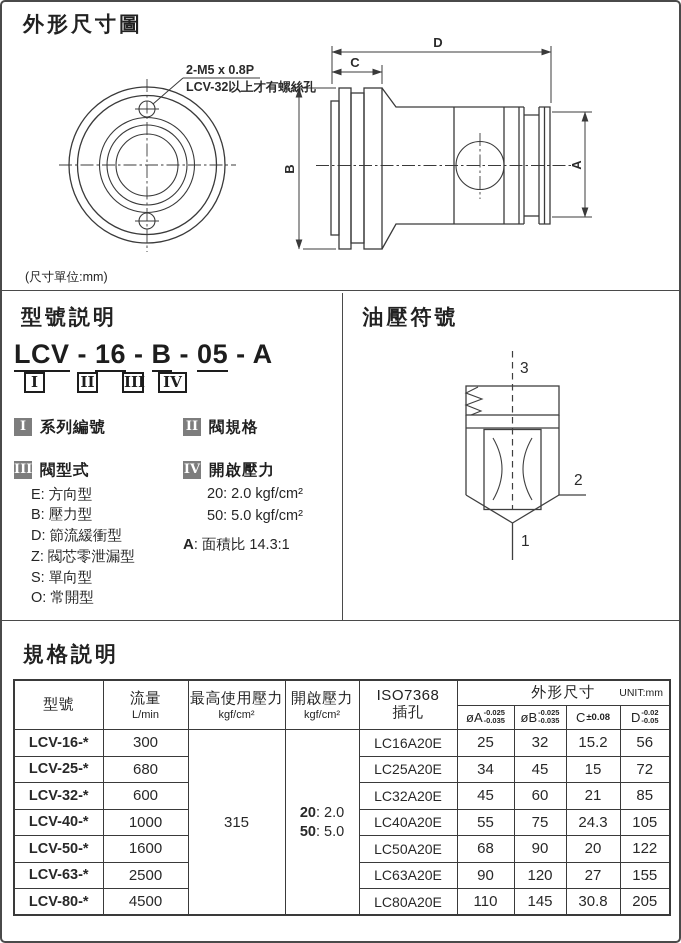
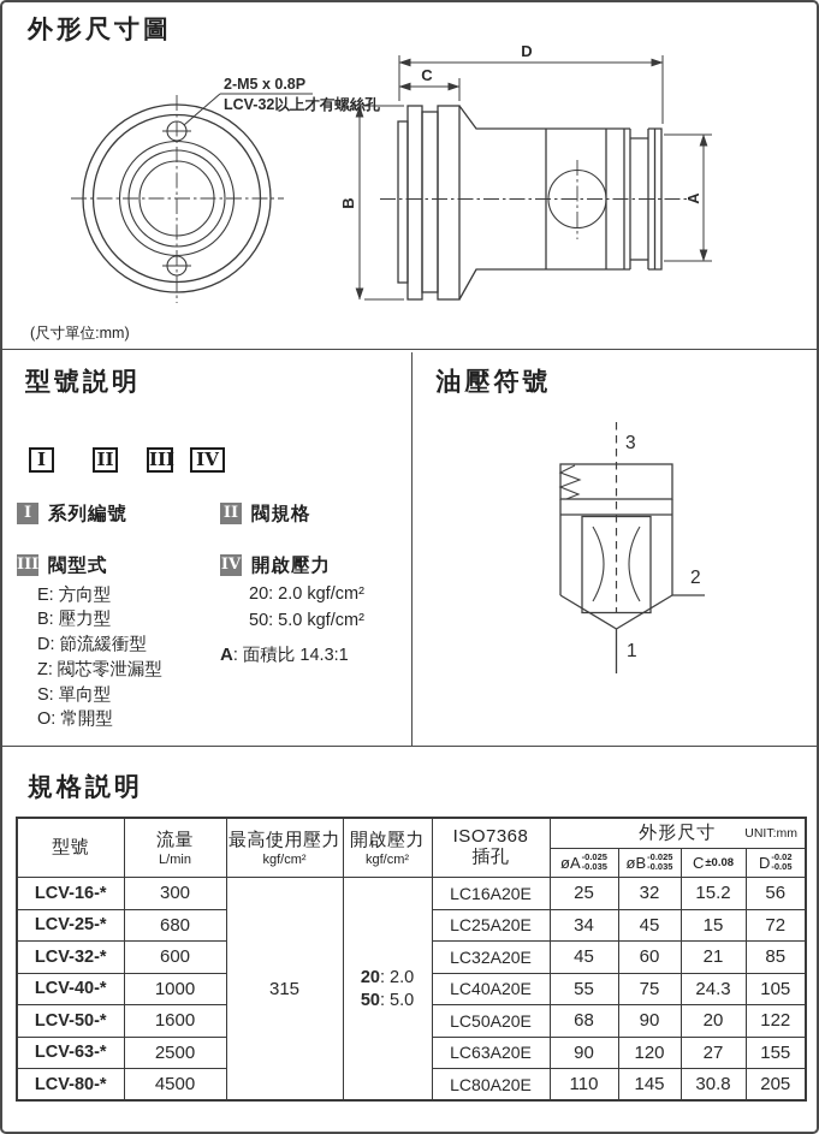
  外形尺寸圖
  D
  C
  2-M5 x 0.8P
  LCV-32以上才有螺絲孔
  (尺寸單位:mm)
  型號説明
- LCV - 16 - B - 05 - A
  I
  II
  III
  IV
  I
  系列編號
  II
  閥規格
  III
  閥型式
  IV
  開啟壓力
  E: 方向型
  B: 壓力型
  D: 節流緩衝型
  Z: 閥芯零泄漏型
  S: 單向型
  O: 常開型
  20: 2.0 kgf/cm²
  50: 5.0 kgf/cm²
  A: 面積比 14.3:1
  油壓符號
  3
  2
  1
  規格説明
  型號	流量 L/min	最高使用壓力 kgf/cm²	開啟壓力 kgf/cm²	ISO7368 插孔	外形尺寸 UNIT:mm
  øA-0.025-0.035	øB-0.025-0.035	C±0.08	D-0.02-0.05
  LCV-16-*	300	315	20: 2.0 50: 5.0	LC16A20E	25	32	15.2	56
  LCV-25-*	680	LC25A20E	34	45	15	72
  LCV-32-*	600	LC32A20E	45	60	21	85
  LCV-40-*	1000	LC40A20E	55	75	24.3	105
  LCV-50-*	1600	LC50A20E	68	90	20	122
  LCV-63-*	2500	LC63A20E	90	120	27	155
  LCV-80-*	4500	LC80A20E	110	145	30.8	205
